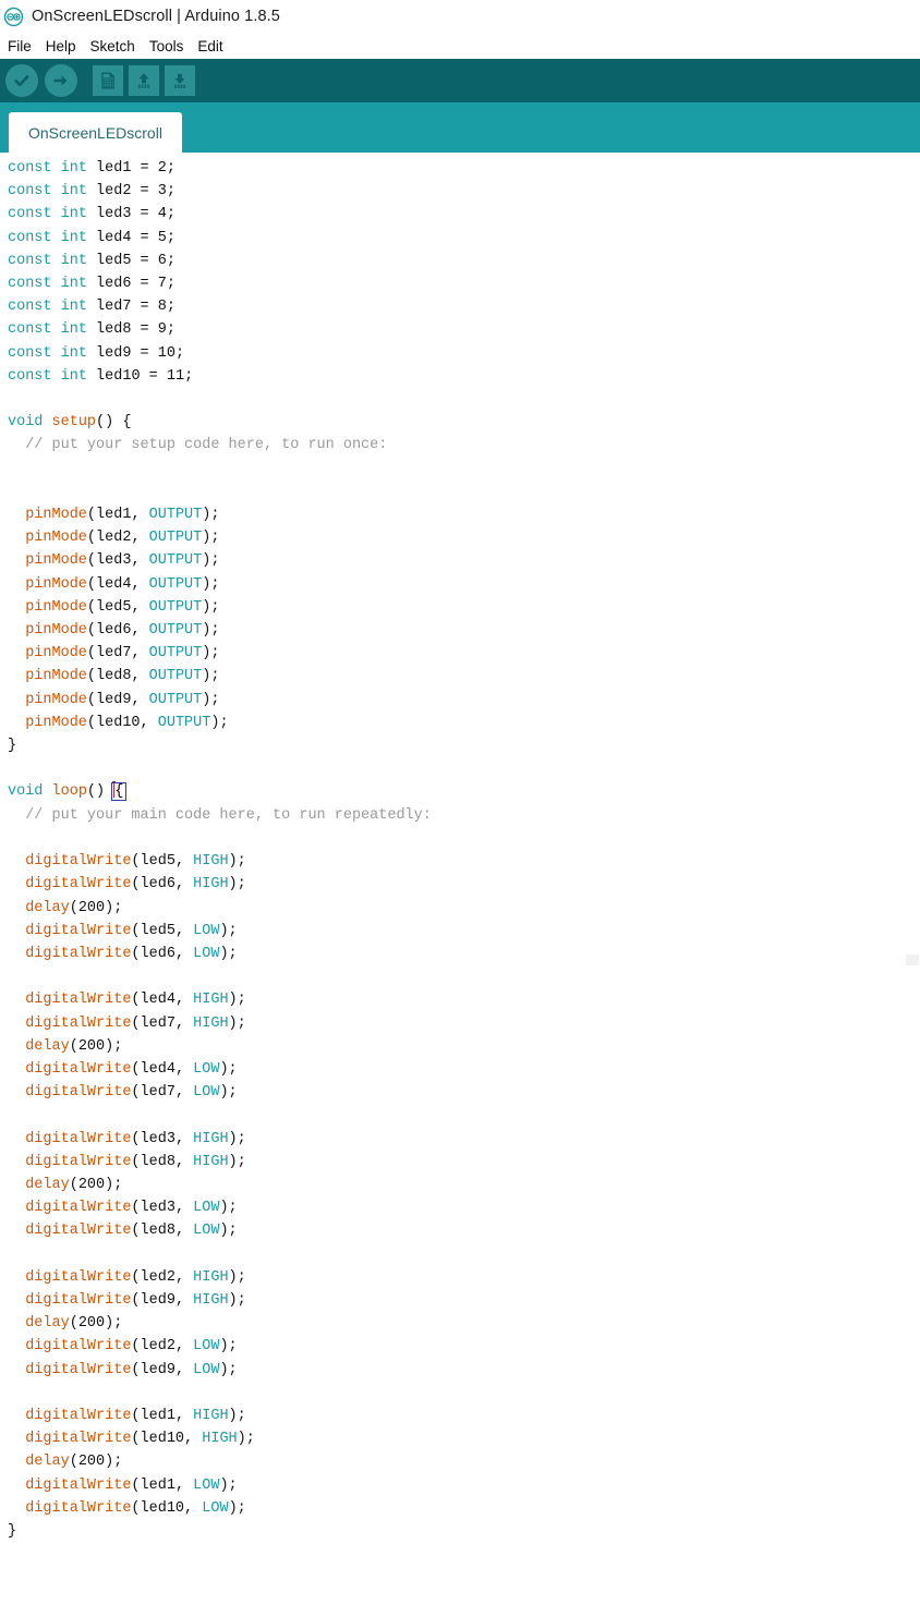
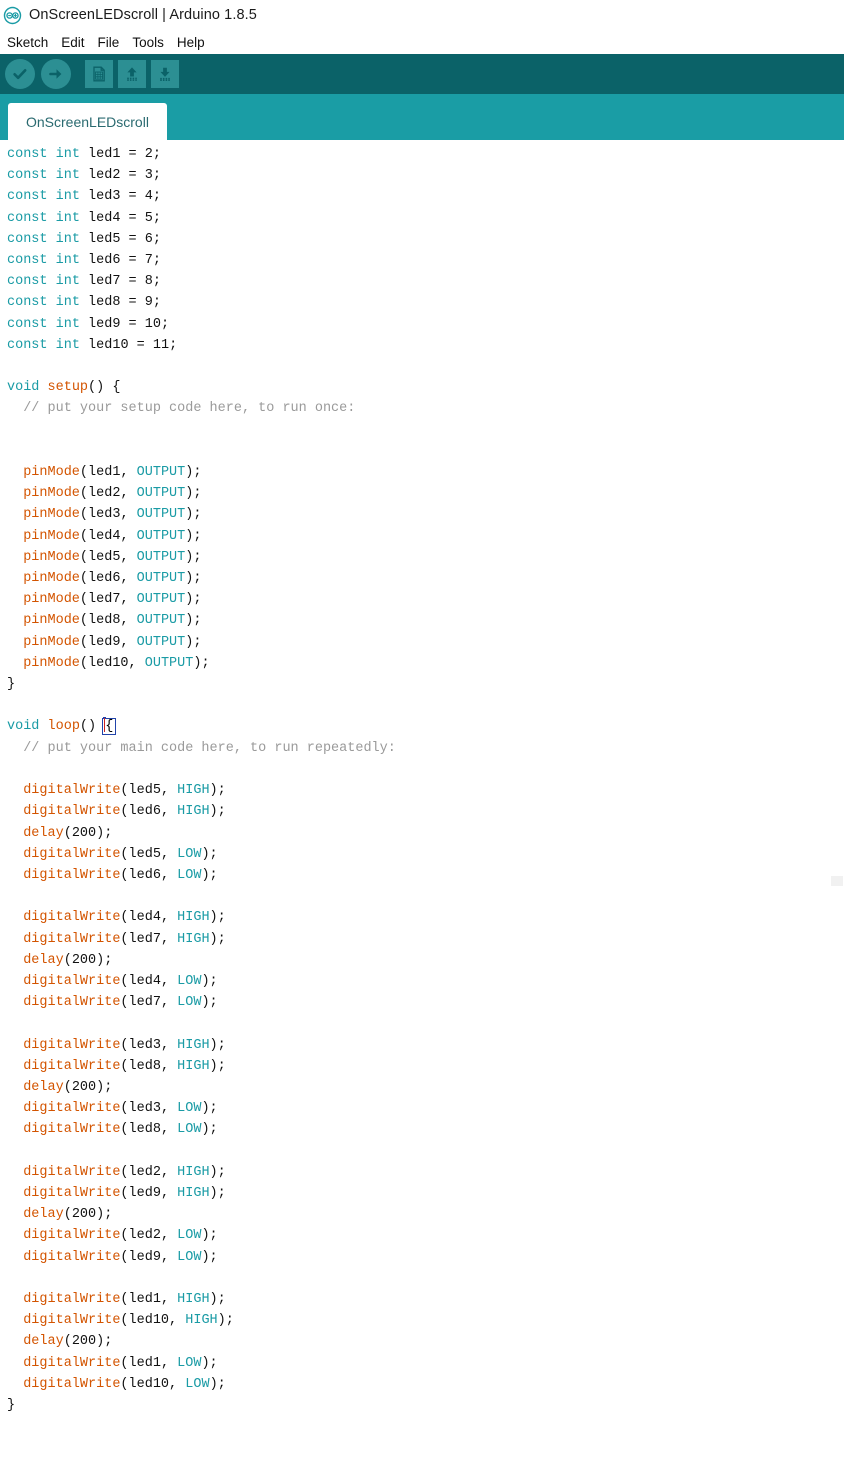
  OnScreenLEDscroll | Arduino 1.8.5
- File
+ Sketch
- Help
+ Edit
- Sketch
+ File
  Tools
- Edit
+ Help
  OnScreenLEDscroll
  const int led1 = 2; const int led2 = 3; const int led3 = 4; const int led4 = 5; const int led5 = 6; const int led6 = 7; const int led7 = 8; const int led8 = 9; const int led9 = 10; const int led10 = 11; void setup() { // put your setup code here, to run once: pinMode(led1, OUTPUT); pinMode(led2, OUTPUT); pinMode(led3, OUTPUT); pinMode(led4, OUTPUT); pinMode(led5, OUTPUT); pinMode(led6, OUTPUT); pinMode(led7, OUTPUT); pinMode(led8, OUTPUT); pinMode(led9, OUTPUT); pinMode(led10, OUTPUT); } void loop() { // put your main code here, to run repeatedly: digitalWrite(led5, HIGH); digitalWrite(led6, HIGH); delay(200); digitalWrite(led5, LOW); digitalWrite(led6, LOW); digitalWrite(led4, HIGH); digitalWrite(led7, HIGH); delay(200); digitalWrite(led4, LOW); digitalWrite(led7, LOW); digitalWrite(led3, HIGH); digitalWrite(led8, HIGH); delay(200); digitalWrite(led3, LOW); digitalWrite(led8, LOW); digitalWrite(led2, HIGH); digitalWrite(led9, HIGH); delay(200); digitalWrite(led2, LOW); digitalWrite(led9, LOW); digitalWrite(led1, HIGH); digitalWrite(led10, HIGH); delay(200); digitalWrite(led1, LOW); digitalWrite(led10, LOW); }
